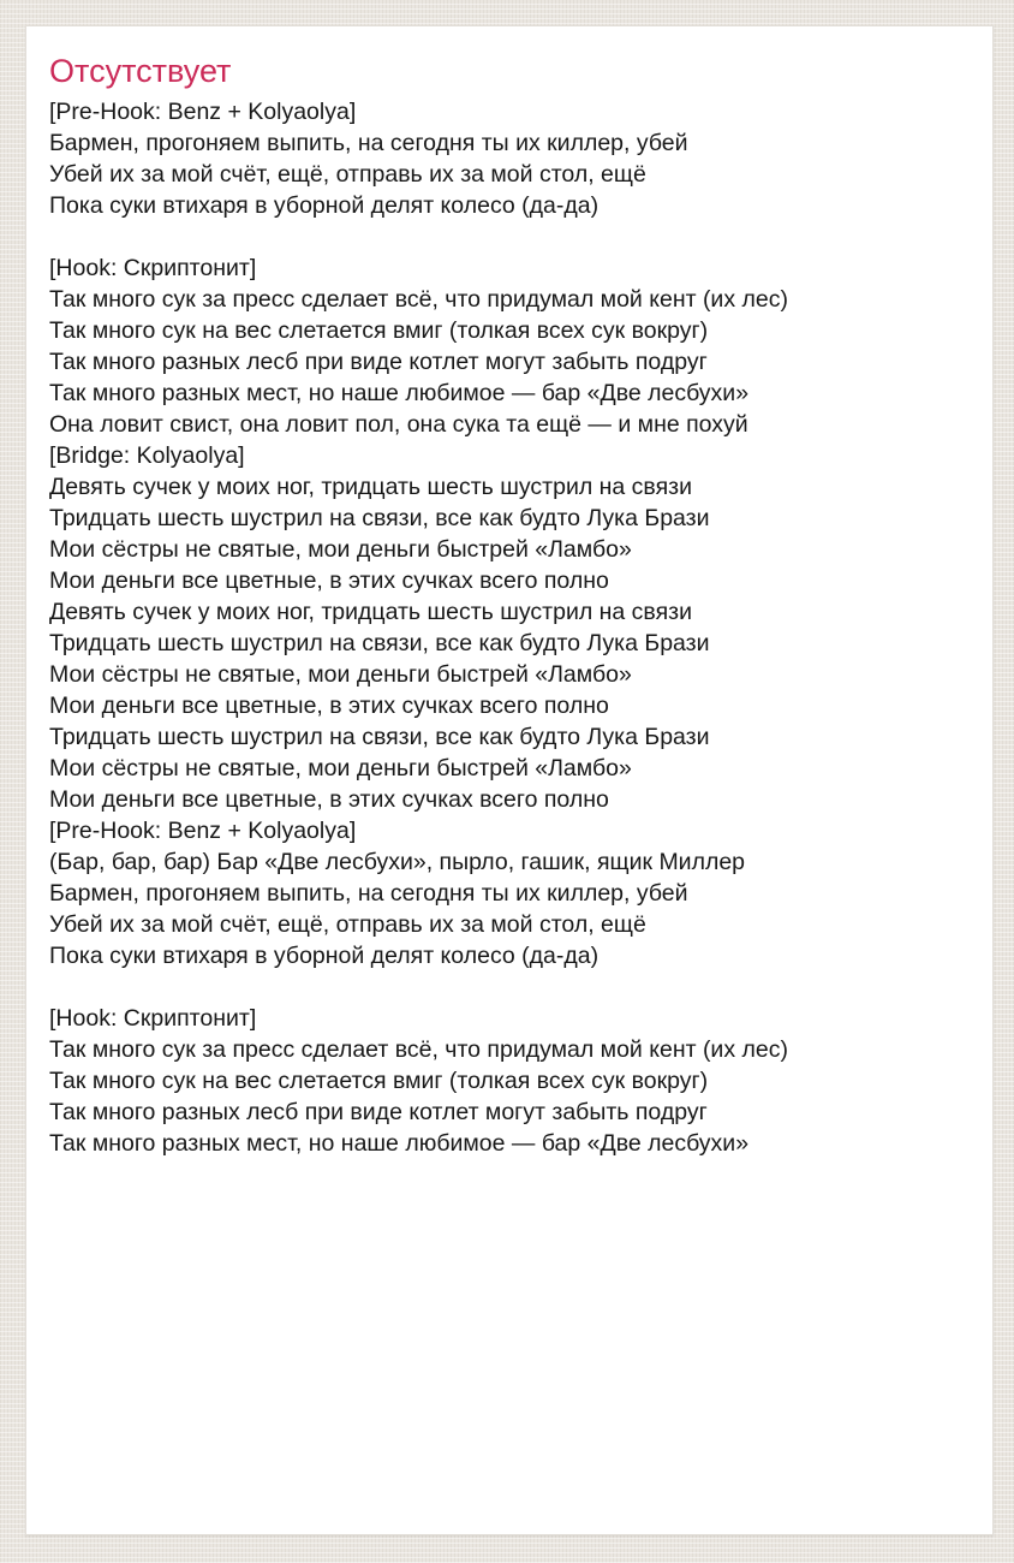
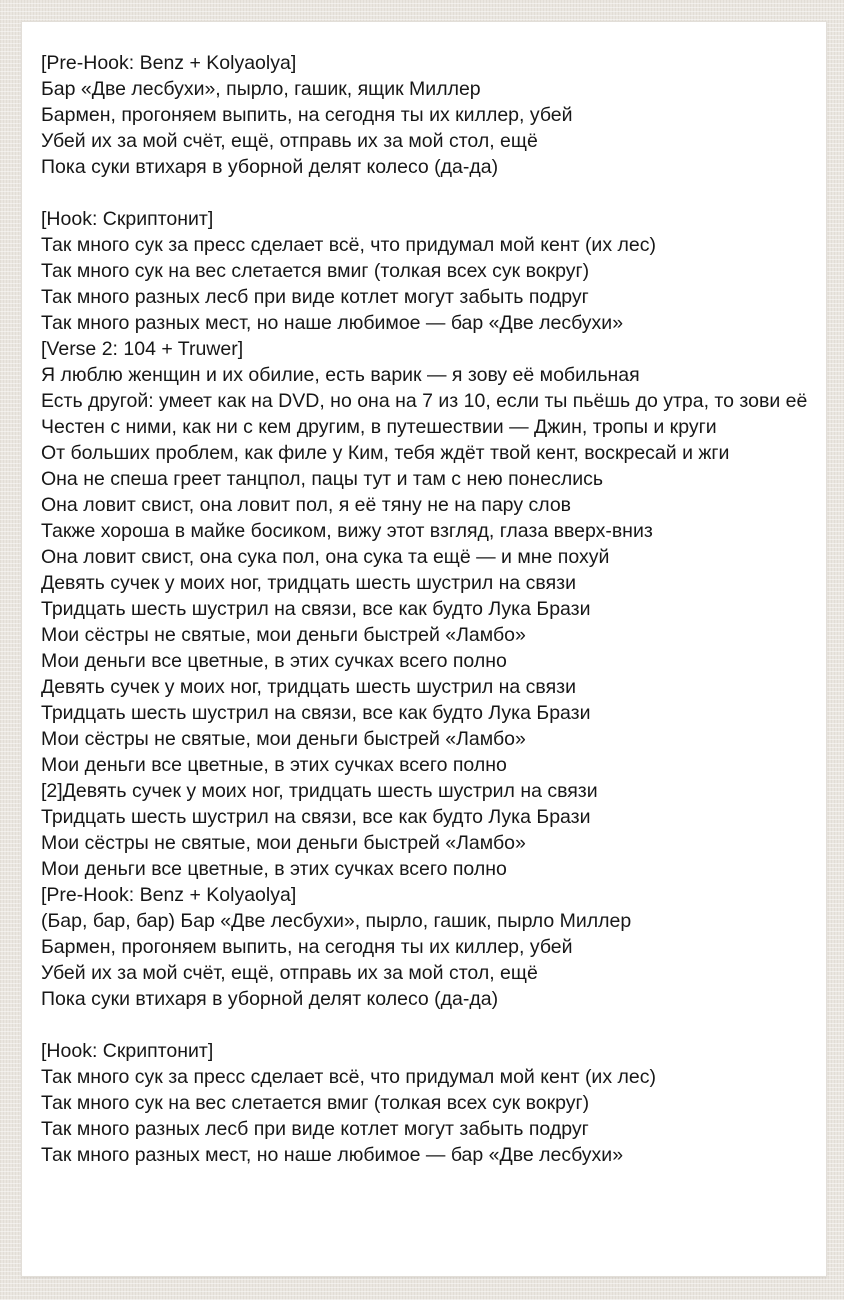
- Отсутствует
  [Pre-Hook: Benz + Kolyaolya]
+ Бар «Две лесбухи», пырло, гашик, ящик Миллер
  Бармен, прогоняем выпить, на сегодня ты их киллер, убей
  Убей их за мой счёт, ещё, отправь их за мой стол, ещё
  Пока суки втихаря в уборной делят колесо (да-да)
  [Hook: Скриптонит]
  Так много сук за пресс сделает всё, что придумал мой кент (их лес)
  Так много сук на вес слетается вмиг (толкая всех сук вокруг)
  Так много разных лесб при виде котлет могут забыть подруг
  Так много разных мест, но наше любимое — бар «Две лесбухи»
+ [Verse 2: 104 + Truwer]
+ Я люблю женщин и их обилие, есть варик — я зову её мобильная
+ Есть другой: умеет как на DVD, но она на 7 из 10, если ты пьёшь до утра, то зови её
+ Честен с ними, как ни с кем другим, в путешествии — Джин, тропы и круги
+ От больших проблем, как филе у Ким, тебя ждёт твой кент, воскресай и жги
+ Она не спеша греет танцпол, пацы тут и там с нею понеслись
+ Она ловит свист, она ловит пол, я её тяну не на пару слов
+ Также хороша в майке босиком, вижу этот взгляд, глаза вверх-вниз
- Она ловит свист, она ловит пол, она сука та ещё — и мне похуй
+ Она ловит свист, она сука пол, она сука та ещё — и мне похуй
- [Bridge: Kolyaolya]
  Девять сучек у моих ног, тридцать шесть шустрил на связи
  Тридцать шесть шустрил на связи, все как будто Лука Брази
  Мои сёстры не святые, мои деньги быстрей «Ламбо»
  Мои деньги все цветные, в этих сучках всего полно
  Девять сучек у моих ног, тридцать шесть шустрил на связи
  Тридцать шесть шустрил на связи, все как будто Лука Брази
  Мои сёстры не святые, мои деньги быстрей «Ламбо»
  Мои деньги все цветные, в этих сучках всего полно
+ [2]Девять сучек у моих ног, тридцать шесть шустрил на связи
  Тридцать шесть шустрил на связи, все как будто Лука Брази
  Мои сёстры не святые, мои деньги быстрей «Ламбо»
  Мои деньги все цветные, в этих сучках всего полно
  [Pre-Hook: Benz + Kolyaolya]
- (Бар, бар, бар) Бар «Две лесбухи», пырло, гашик, ящик Миллер
+ (Бар, бар, бар) Бар «Две лесбухи», пырло, гашик, пырло Миллер
  Бармен, прогоняем выпить, на сегодня ты их киллер, убей
  Убей их за мой счёт, ещё, отправь их за мой стол, ещё
  Пока суки втихаря в уборной делят колесо (да-да)
  [Hook: Скриптонит]
  Так много сук за пресс сделает всё, что придумал мой кент (их лес)
  Так много сук на вес слетается вмиг (толкая всех сук вокруг)
  Так много разных лесб при виде котлет могут забыть подруг
  Так много разных мест, но наше любимое — бар «Две лесбухи»
